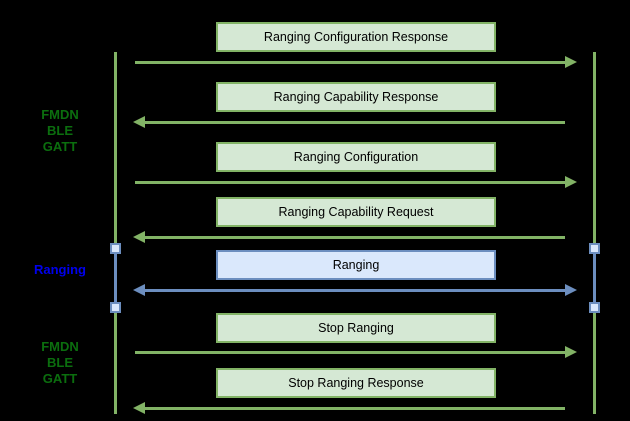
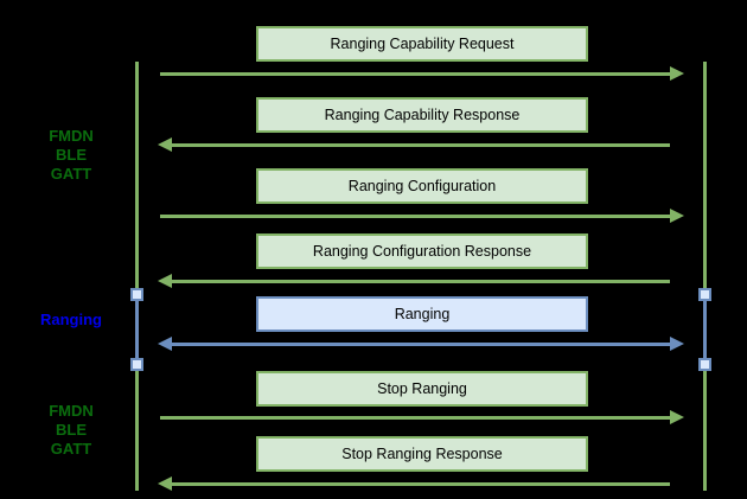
  FMDN
  BLE
  GATT
  Ranging
  FMDN
  BLE
  GATT
- Ranging Configuration Response
+ Ranging Capability Request
  Ranging Capability Response
  Ranging Configuration
- Ranging Capability Request
+ Ranging Configuration Response
  Ranging
  Stop Ranging
  Stop Ranging Response
